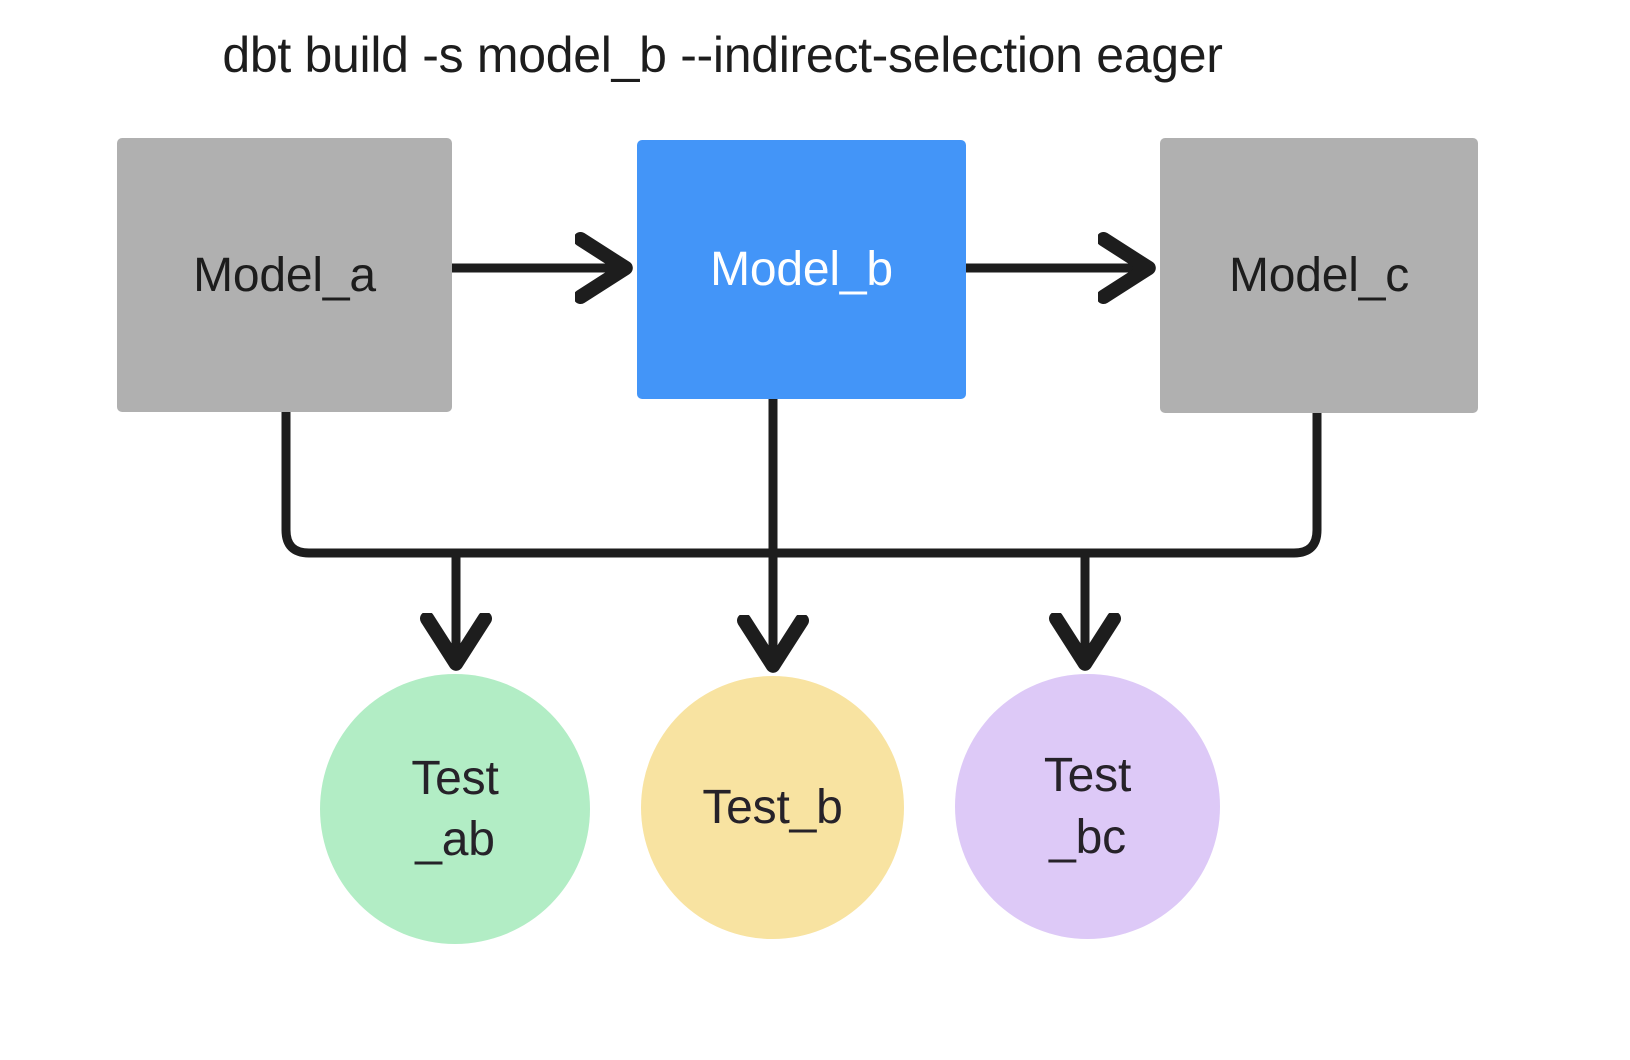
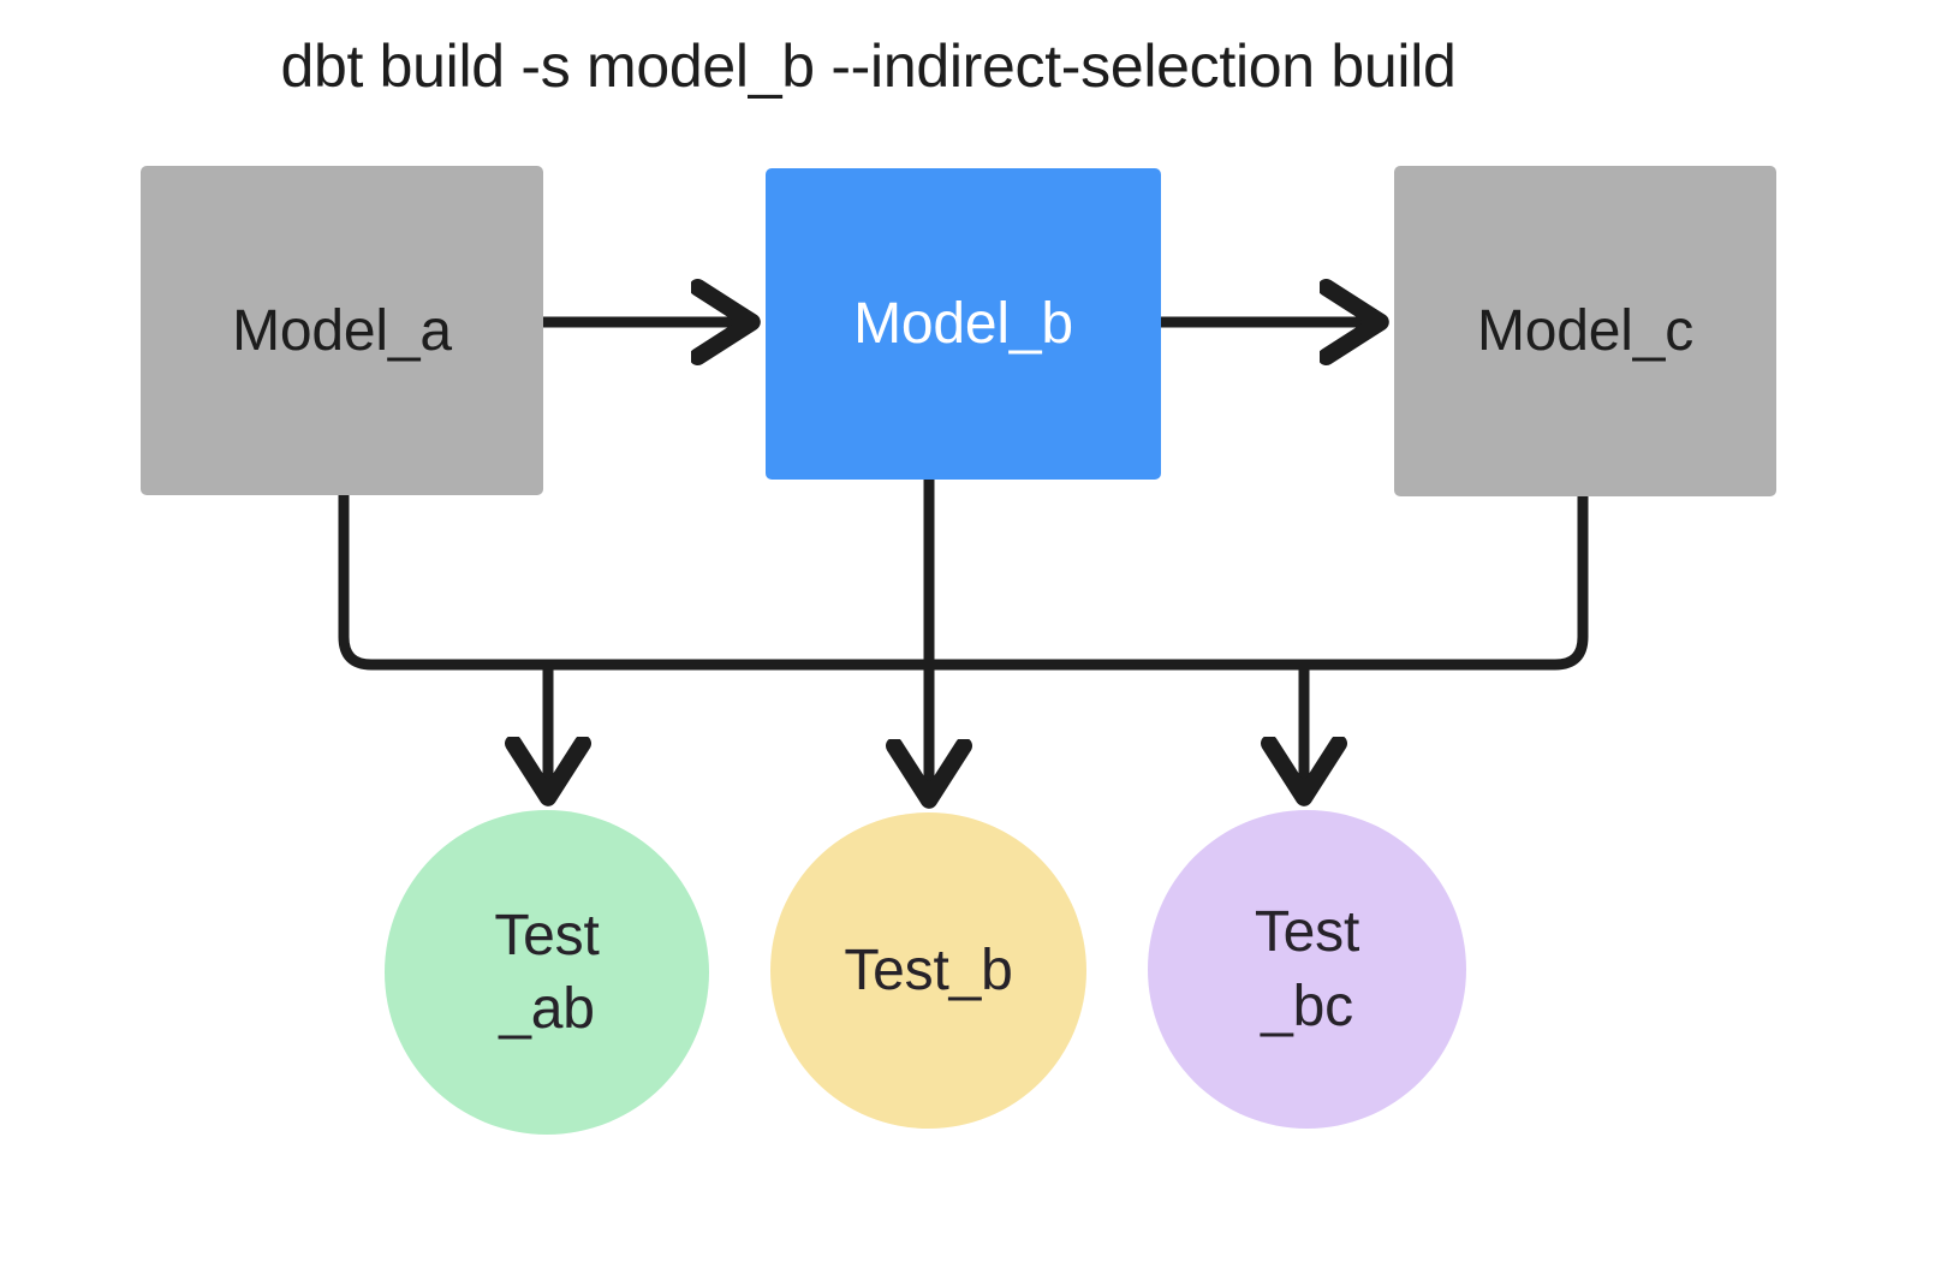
- dbt build -s model_b --indirect-selection eager
+ dbt build -s model_b --indirect-selection build
  Model_a
  Model_b
  Model_c
  Test
  _ab
  Test_b
  Test
  _bc
